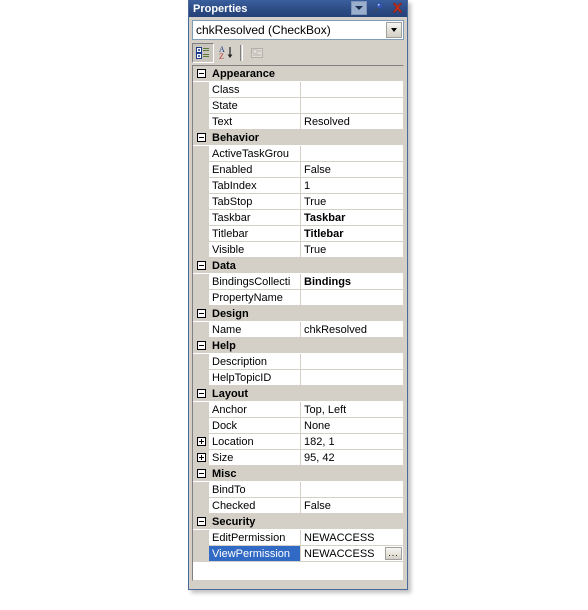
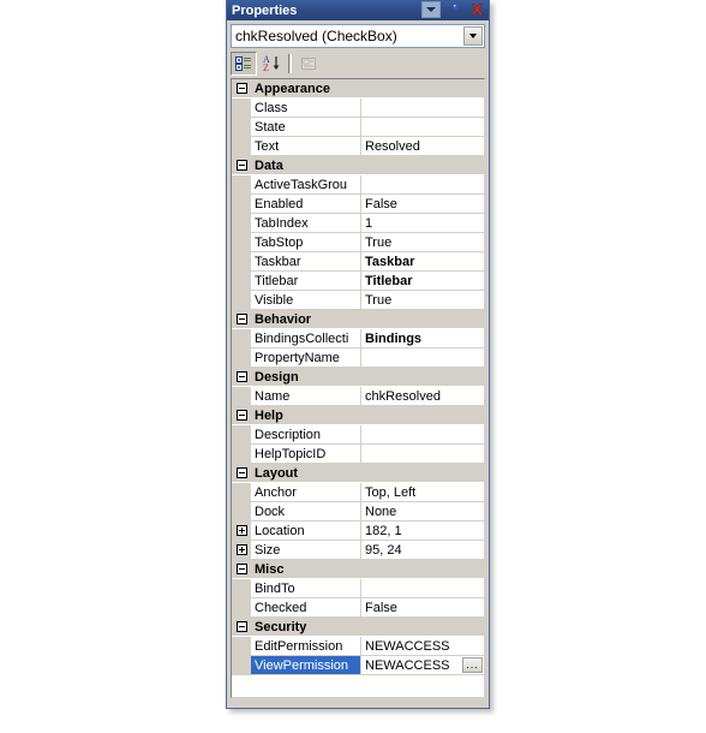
  Properties
  chkResolved (CheckBox)
  A
  Z
  Appearance
  Class
  State
  Text
  Resolved
- Behavior
+ Data
  ActiveTaskGrou
  Enabled
  False
  TabIndex
  1
  TabStop
  True
  Taskbar
  Taskbar
  Titlebar
  Titlebar
  Visible
  True
- Data
+ Behavior
  BindingsCollecti
  Bindings
  PropertyName
  Design
  Name
  chkResolved
  Help
  Description
  HelpTopicID
  Layout
  Anchor
  Top, Left
  Dock
  None
  Location
  182, 1
  Size
- 95, 42
+ 95, 24
  Misc
  BindTo
  Checked
  False
  Security
  EditPermission
  NEWACCESS
  ViewPermission
  NEWACCESS
  ...
